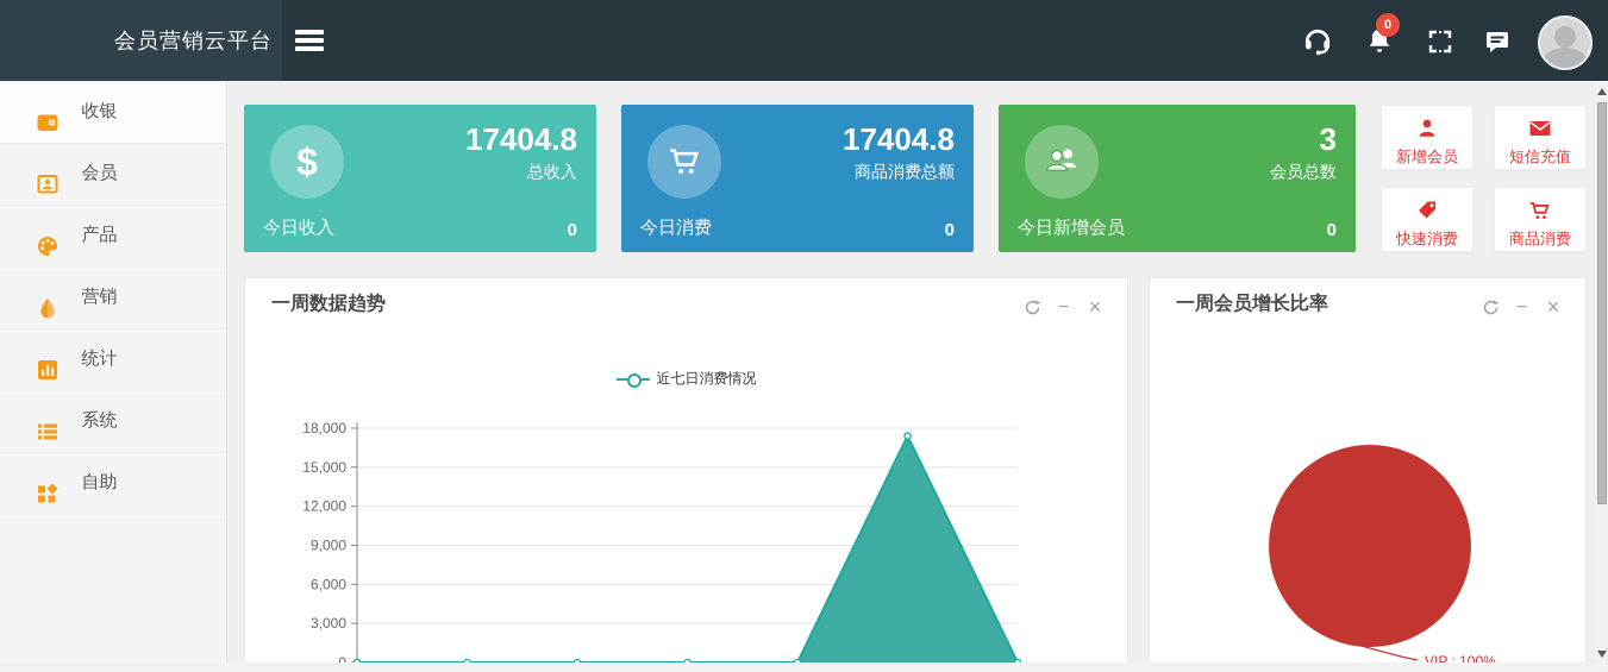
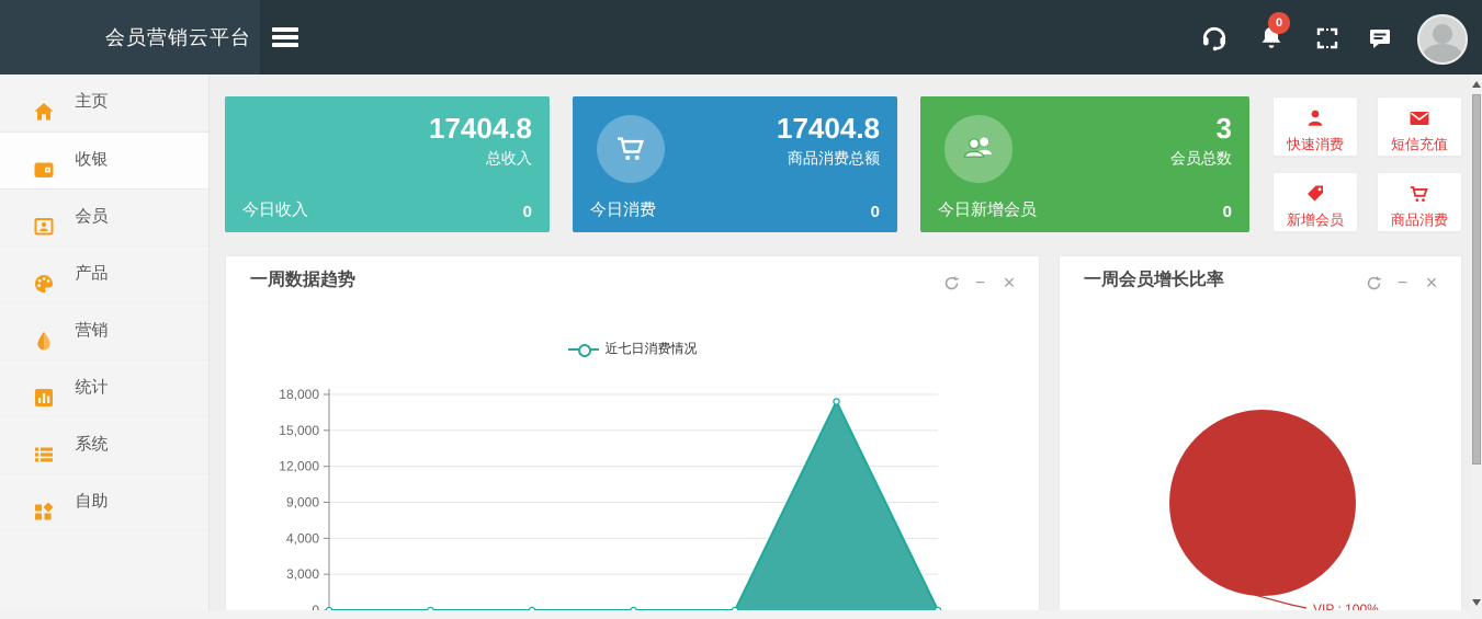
  会员营销云平台
  0
+ 主页
  收银
  会员
  产品
  营销
  统计
  系统
  自助
- $
  17404.8
  总收入
  今日收入
  0
  17404.8
  商品消费总额
  今日消费
  0
  3
  会员总数
  今日新增会员
  0
- 新增会员
+ 快速消费
  短信充值
- 快速消费
+ 新增会员
  商品消费
  一周数据趋势
  − ×
  近七日消费情况
  18,000
  15,000
  12,000
  9,000
- 6,000
+ 4,000
  3,000
  一周会员增长比率
  − ×
  VIP : 100%
